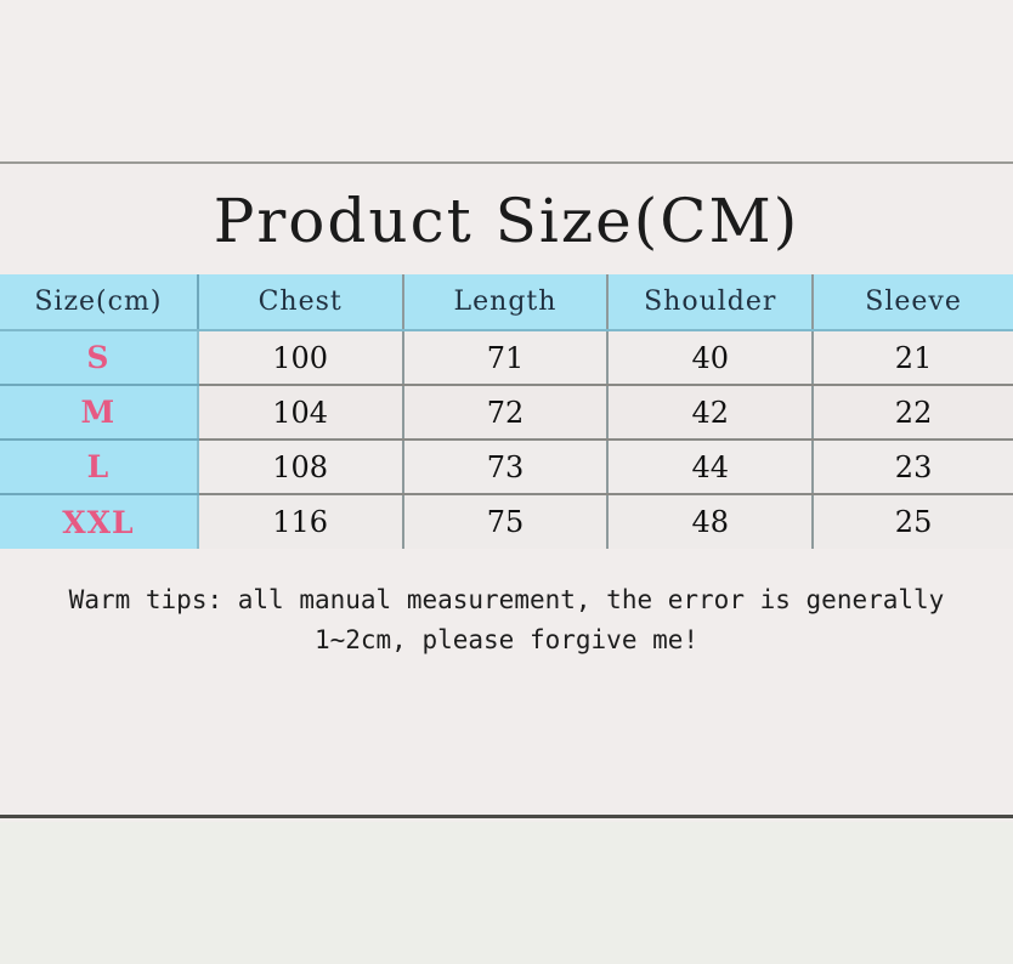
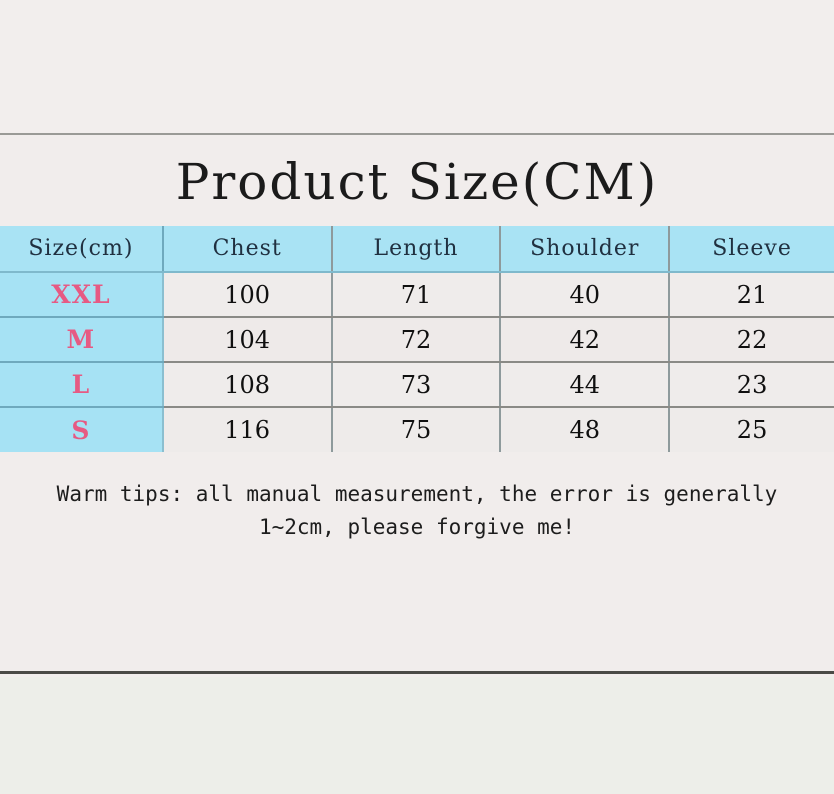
  Product Size(CM)
  Size(cm)	Chest	Length	Shoulder	Sleeve
- S	100	71	40	21
+ XXL	100	71	40	21
  M	104	72	42	22
  L	108	73	44	23
- XXL	116	75	48	25
+ S	116	75	48	25
  Warm tips: all manual measurement, the error is generally
  1~2cm, please forgive me!
